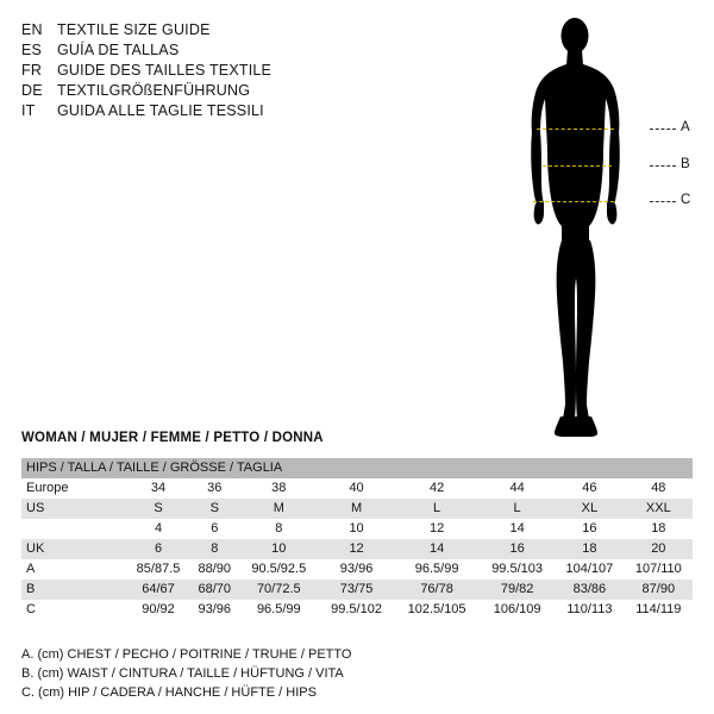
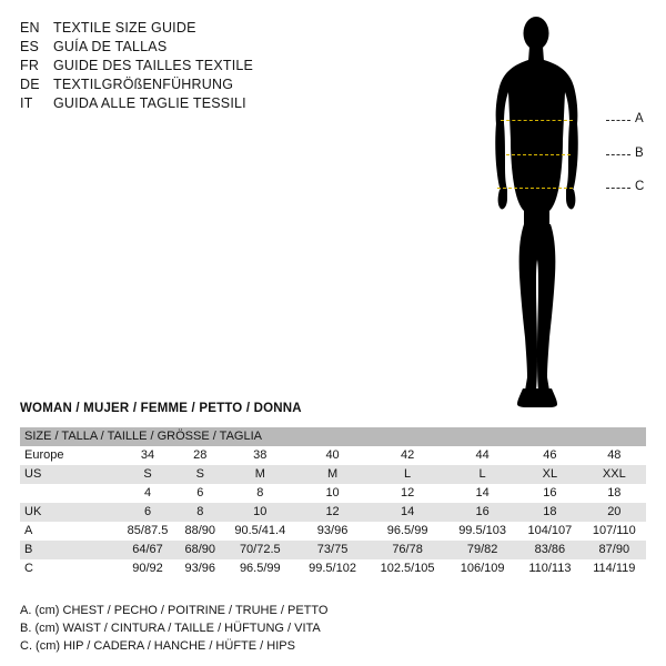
  EN
  TEXTILE SIZE GUIDE
  ES
  GUÍA DE TALLAS
  FR
  GUIDE DES TAILLES TEXTILE
  DE
  TEXTILGRÖßENFÜHRUNG
  IT
  GUIDA ALLE TAGLIE TESSILI
  A
  B
  C
  WOMAN / MUJER / FEMME / PETTO / DONNA
- HIPS / TALLA / TAILLE / GRÖSSE / TAGLIA
+ SIZE / TALLA / TAILLE / GRÖSSE / TAGLIA
- Europe	34	36	38	40	42	44	46	48
+ Europe	34	28	38	40	42	44	46	48
  US	S	S	M	M	L	L	XL	XXL
  	4	6	8	10	12	14	16	18
  UK	6	8	10	12	14	16	18	20
- A	85/87.5	88/90	90.5/92.5	93/96	96.5/99	99.5/103	104/107	107/110
+ A	85/87.5	88/90	90.5/41.4	93/96	96.5/99	99.5/103	104/107	107/110
- B	64/67	68/70	70/72.5	73/75	76/78	79/82	83/86	87/90
+ B	64/67	68/90	70/72.5	73/75	76/78	79/82	83/86	87/90
  C	90/92	93/96	96.5/99	99.5/102	102.5/105	106/109	110/113	114/119
  A. (cm) CHEST / PECHO / POITRINE / TRUHE / PETTO
  B. (cm) WAIST / CINTURA / TAILLE / HÜFTUNG / VITA
  C. (cm) HIP / CADERA / HANCHE / HÜFTE / HIPS
